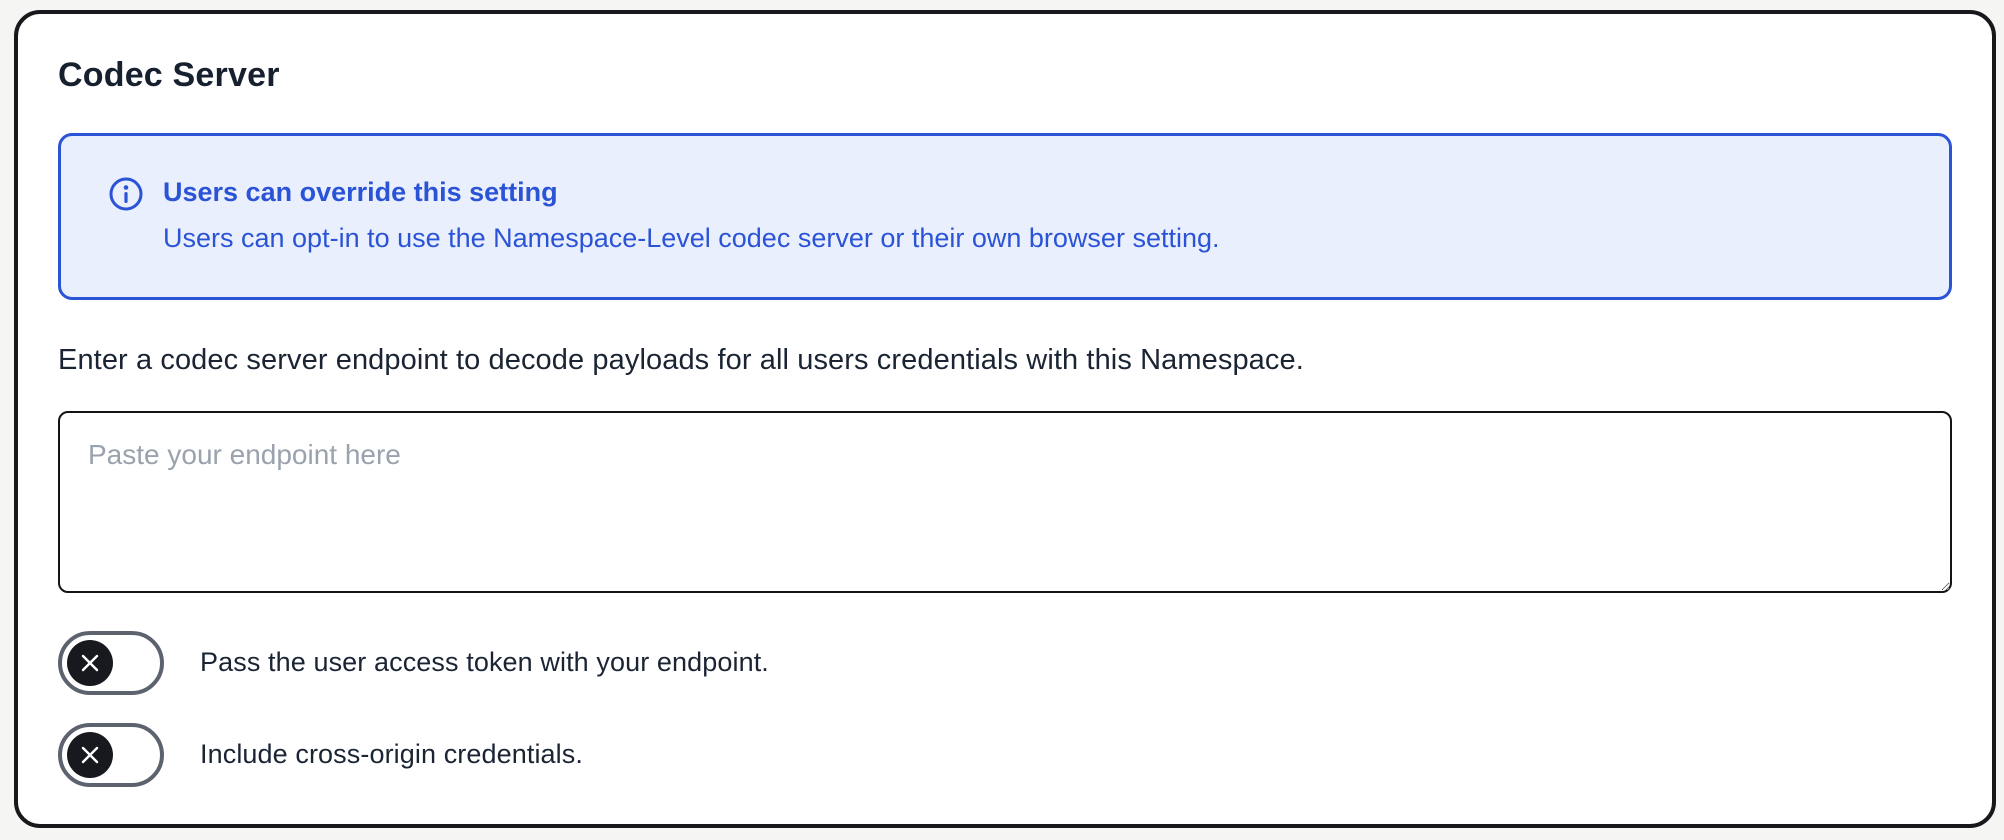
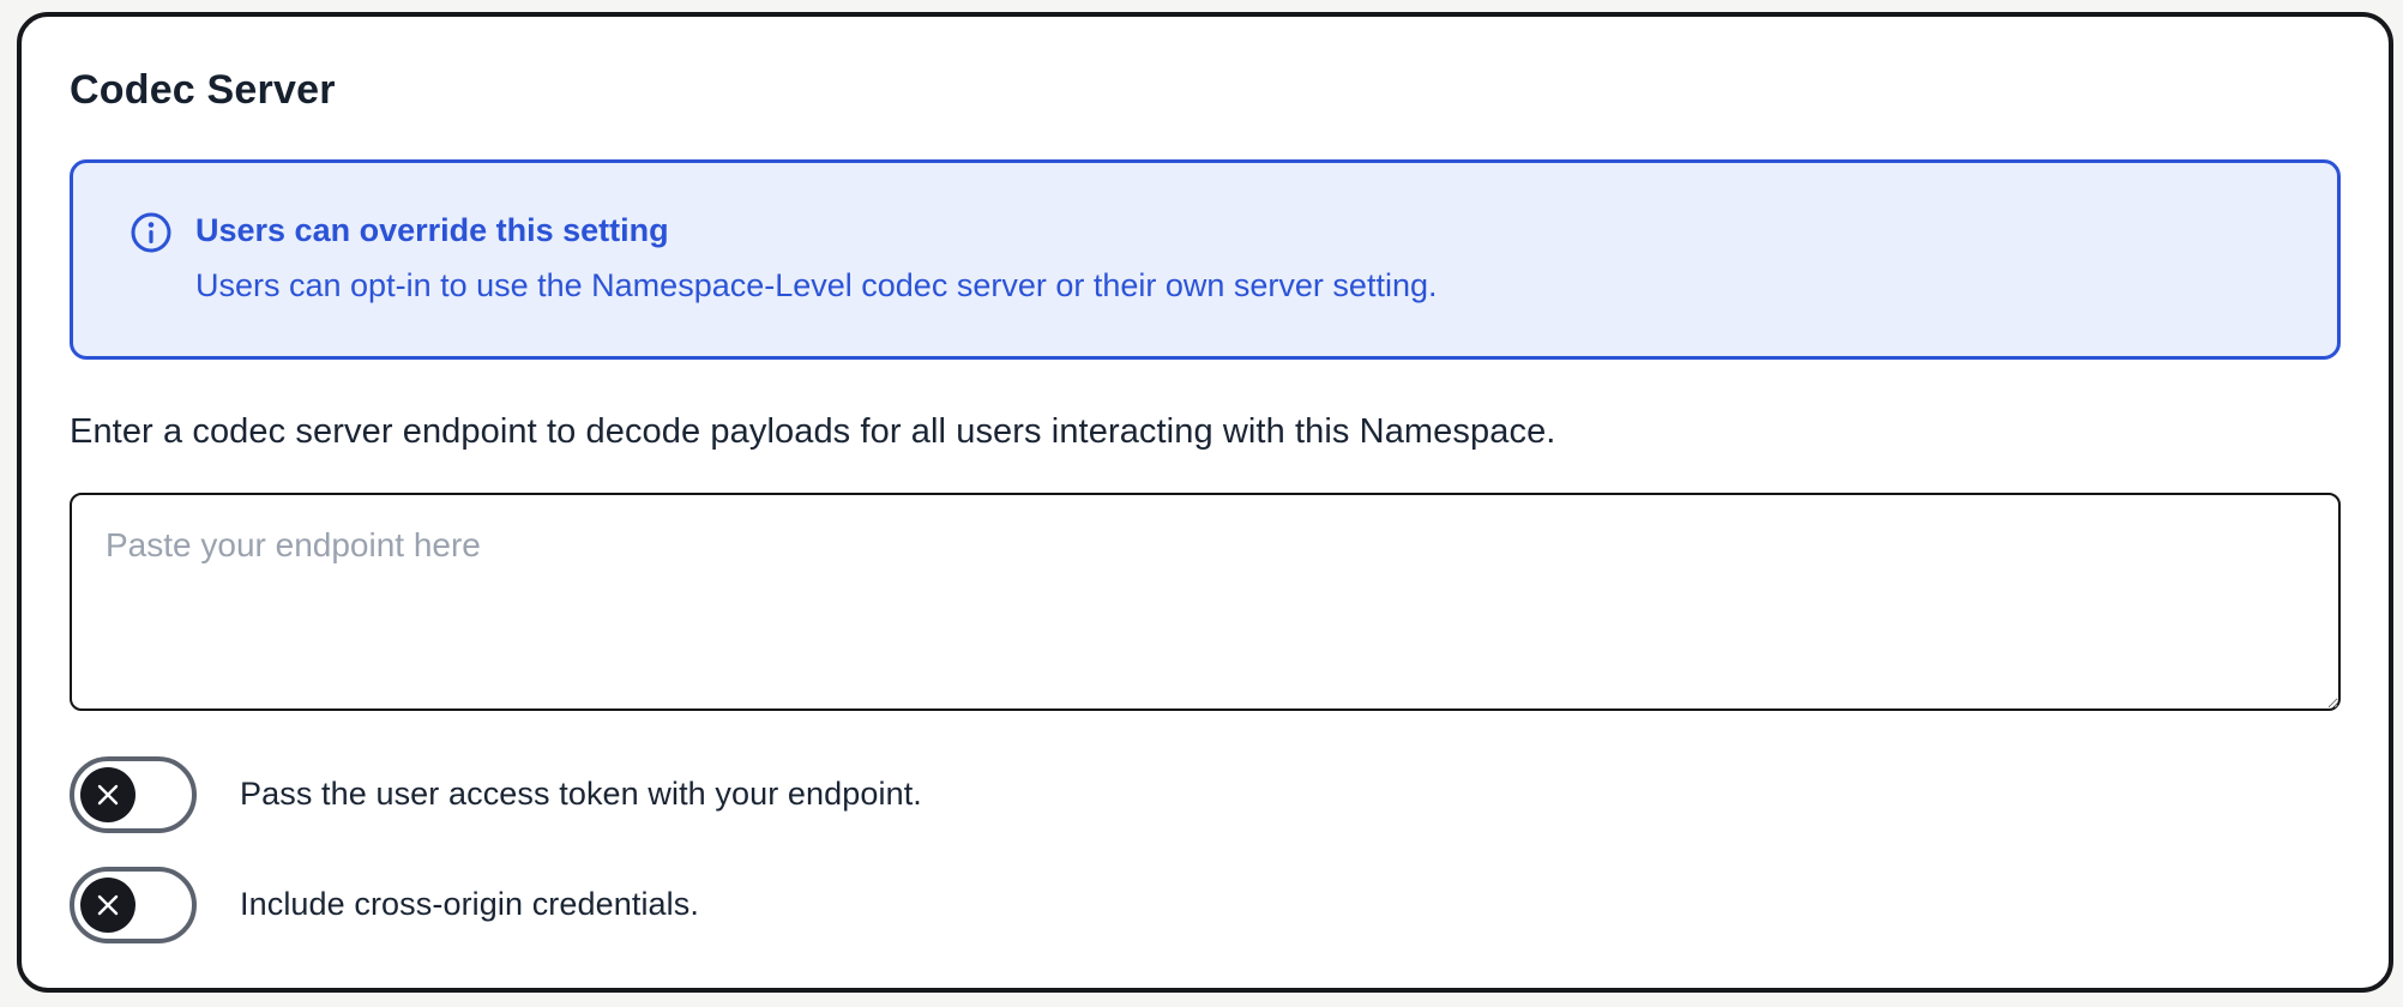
  Codec Server
  Users can override this setting
- Users can opt-in to use the Namespace-Level codec server or their own browser setting.
+ Users can opt-in to use the Namespace-Level codec server or their own server setting.
- Enter a codec server endpoint to decode payloads for all users credentials with this Namespace.
+ Enter a codec server endpoint to decode payloads for all users interacting with this Namespace.
  Paste your endpoint here
  Pass the user access token with your endpoint.
  Include cross-origin credentials.
